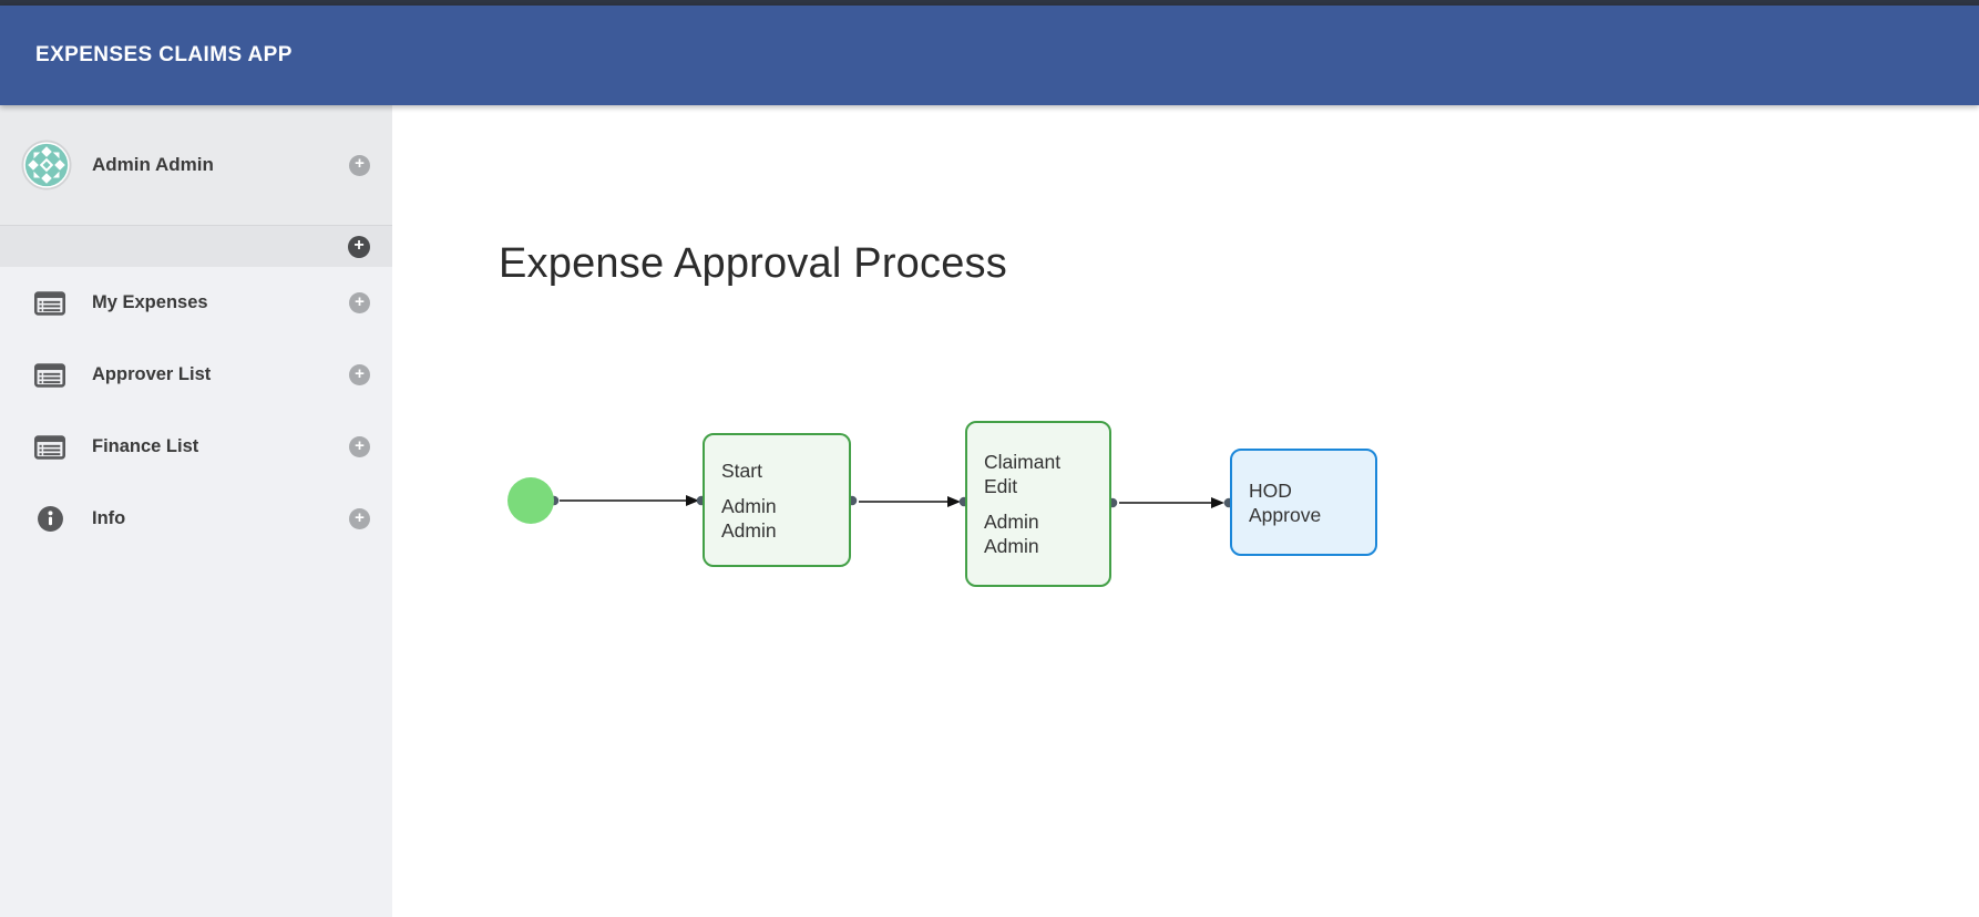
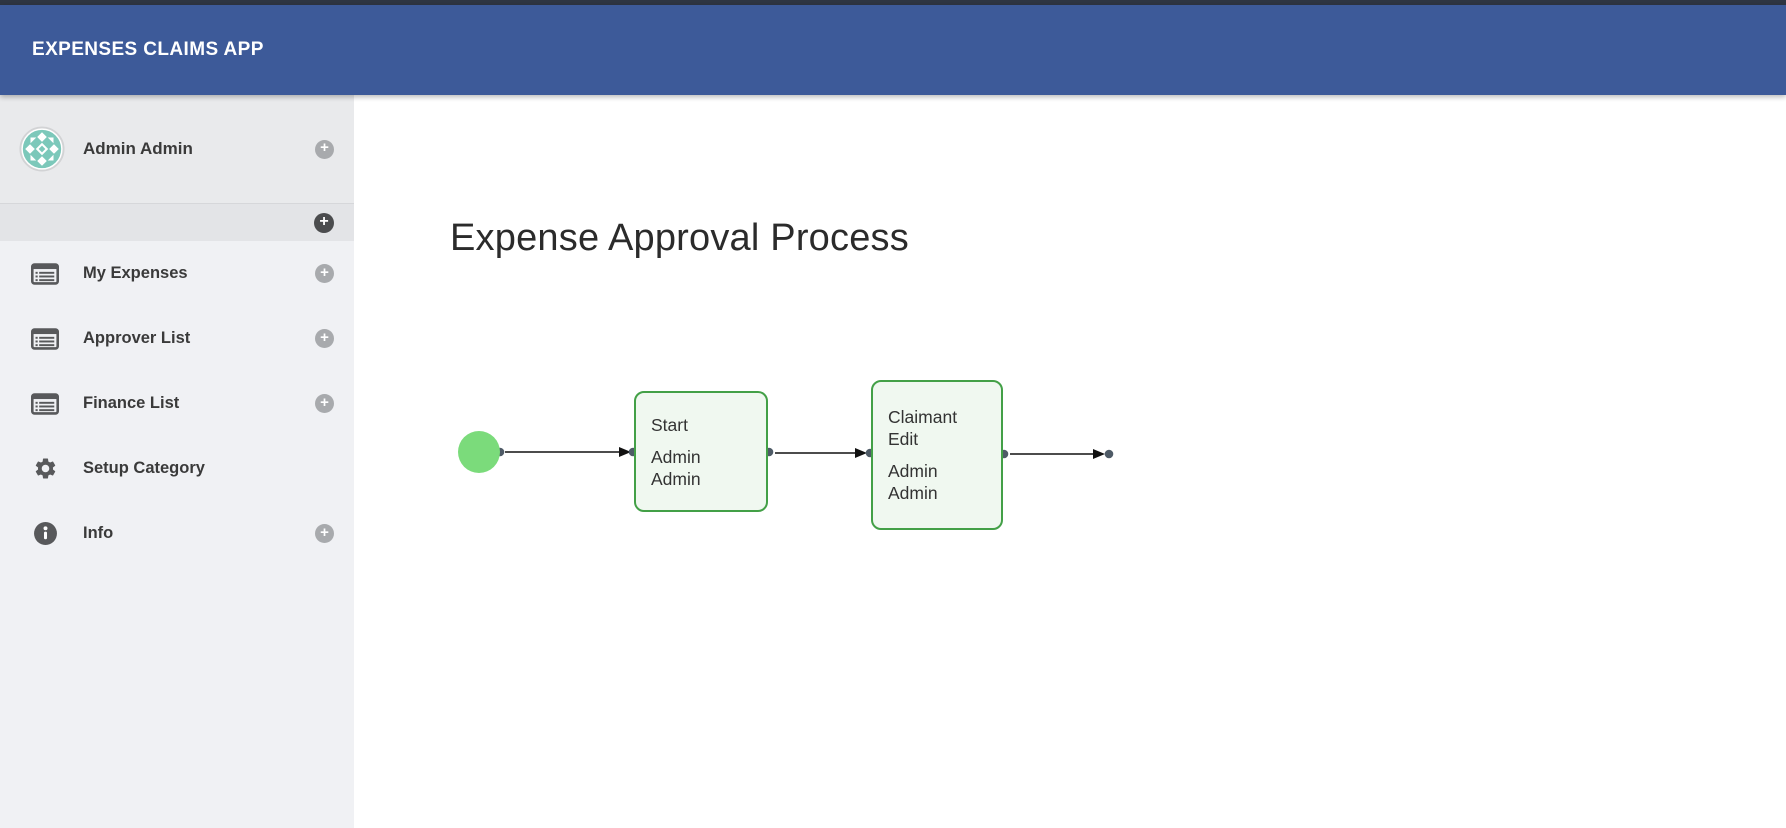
  EXPENSES CLAIMS APP
  Admin Admin
  +
  +
  My Expenses
  +
  Approver List
  +
  Finance List
  +
+ Setup Category
  Info
  +
  Expense Approval Process
  Start
  Admin Admin
  Claimant Edit
  Admin Admin
- HOD Approve
